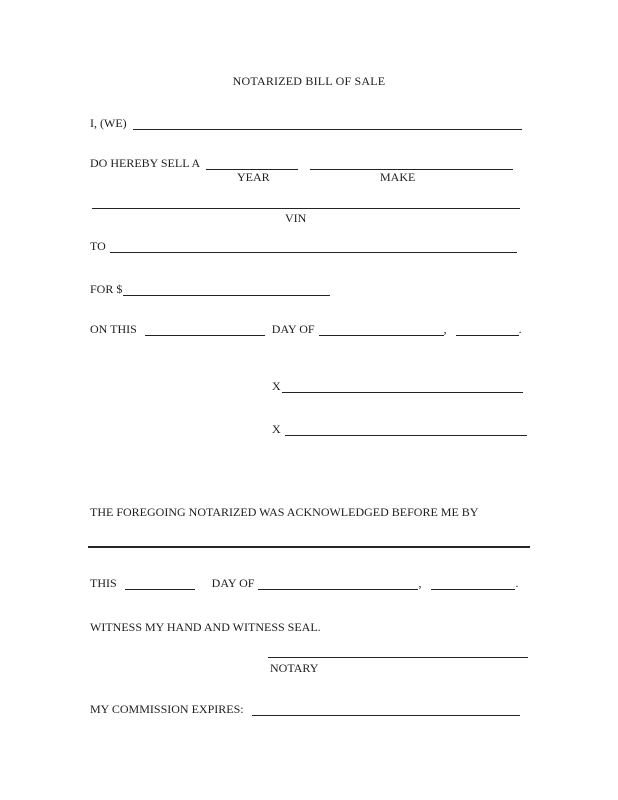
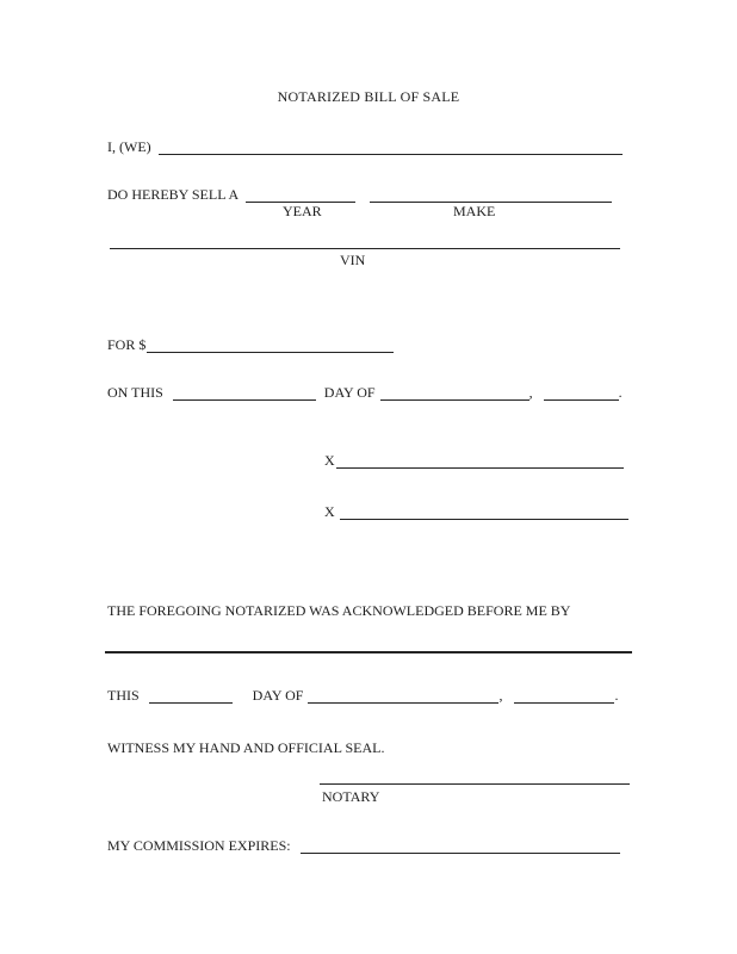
  NOTARIZED BILL OF SALE
  I, (WE)
  DO HEREBY SELL A
  YEAR
  MAKE
  VIN
- TO
  FOR $
  ON THIS DAY OF , .
  X
  X
  THE FOREGOING NOTARIZED WAS ACKNOWLEDGED BEFORE ME BY
  THIS DAY OF , .
- WITNESS MY HAND AND WITNESS SEAL.
+ WITNESS MY HAND AND OFFICIAL SEAL.
  NOTARY
  MY COMMISSION EXPIRES:
